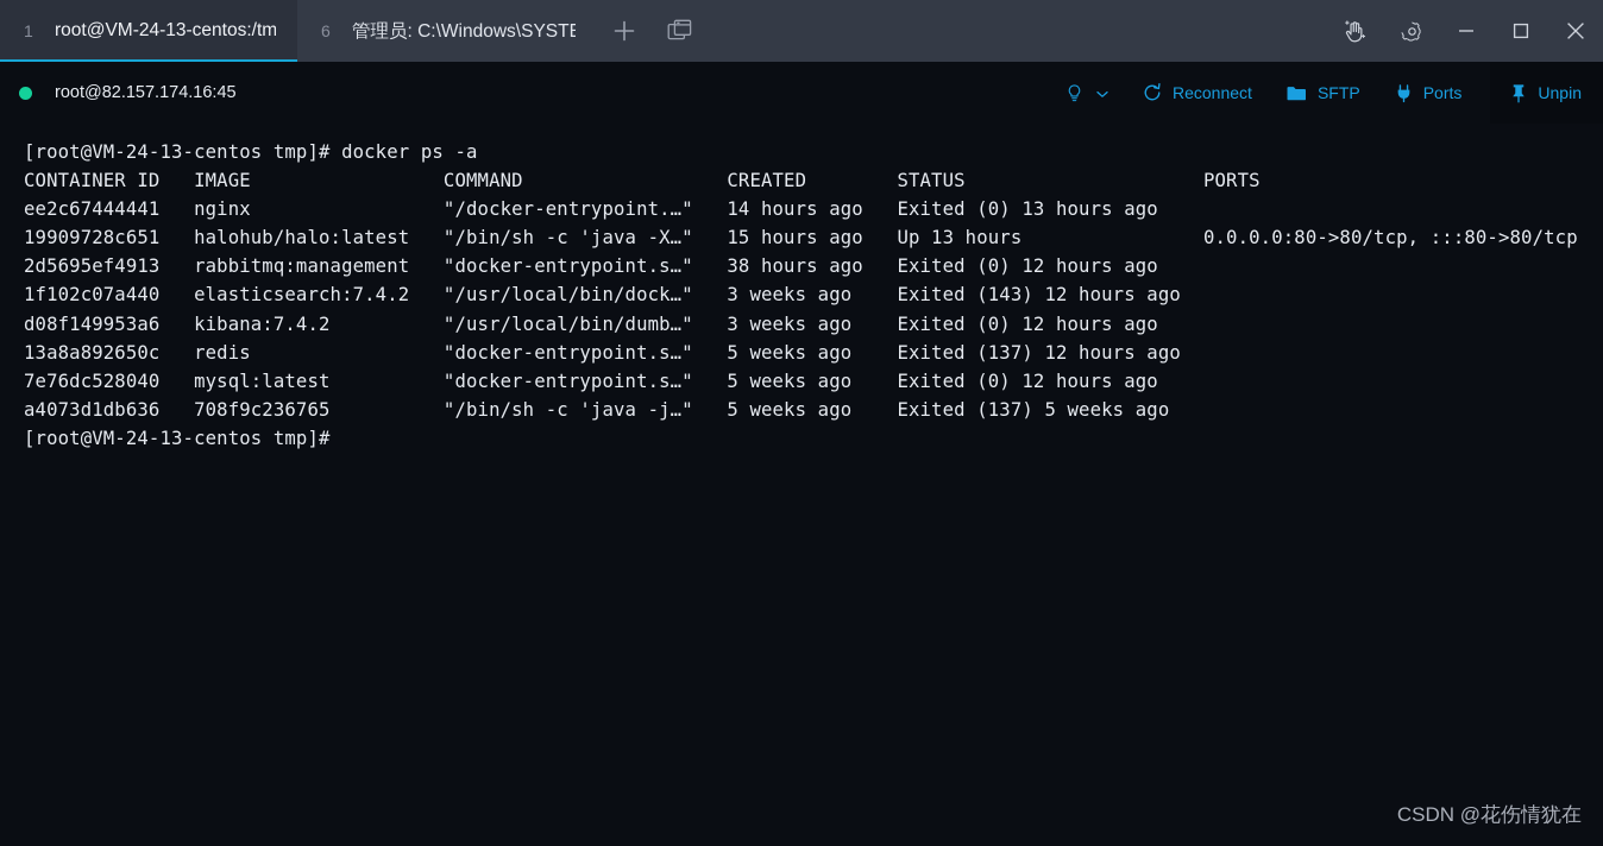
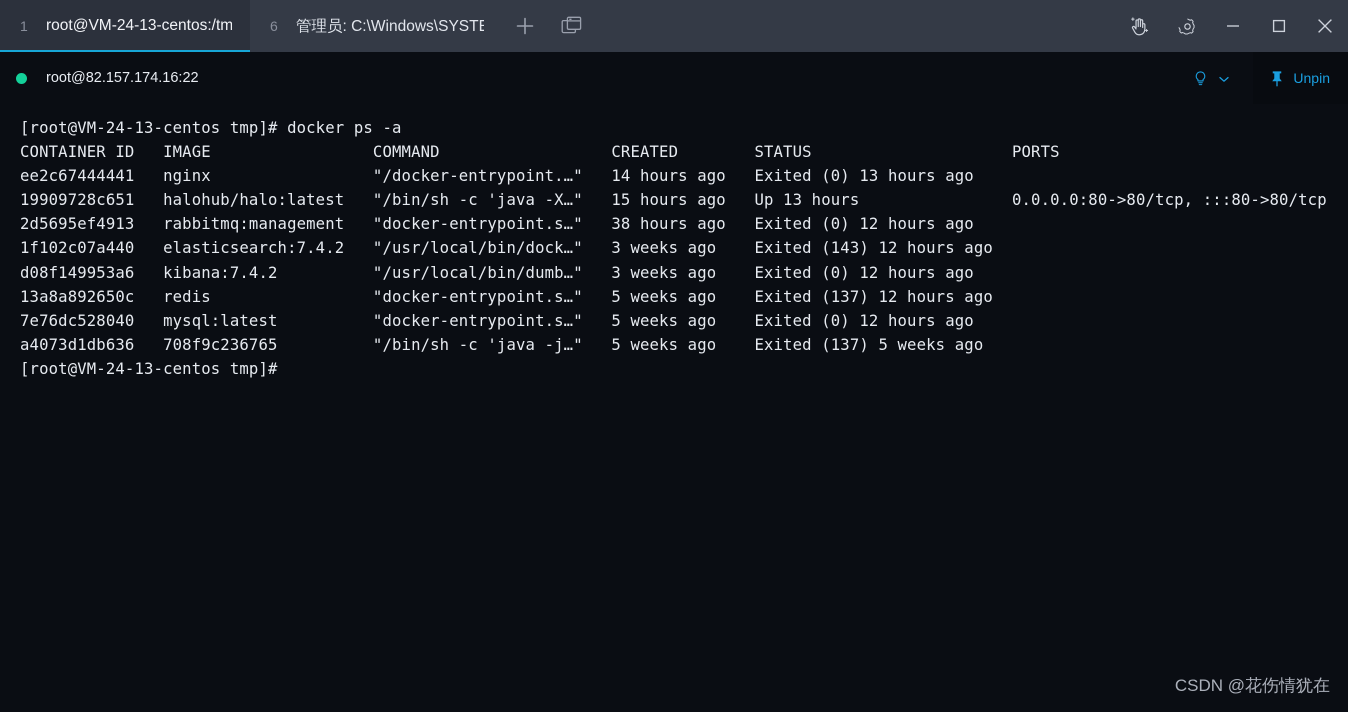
  1
  root@VM-24-13-centos:/tm
  6
  管理员: C:\Windows\SYSTE
- root@82.157.174.16:45
+ root@82.157.174.16:22
- Reconnect
- SFTP
- Ports
  Unpin
  [root@VM-24-13-centos tmp]# docker ps -a
  CONTAINER ID IMAGE COMMAND CREATED STATUS PORTS
  ee2c67444441 nginx "/docker-entrypoint.…" 14 hours ago Exited (0) 13 hours ago
  19909728c651 halohub/halo:latest "/bin/sh -c 'java -X…" 15 hours ago Up 13 hours 0.0.0.0:80->80/tcp, :::80->80/tcp
  2d5695ef4913 rabbitmq:management "docker-entrypoint.s…" 38 hours ago Exited (0) 12 hours ago
  1f102c07a440 elasticsearch:7.4.2 "/usr/local/bin/dock…" 3 weeks ago Exited (143) 12 hours ago
  d08f149953a6 kibana:7.4.2 "/usr/local/bin/dumb…" 3 weeks ago Exited (0) 12 hours ago
  13a8a892650c redis "docker-entrypoint.s…" 5 weeks ago Exited (137) 12 hours ago
  7e76dc528040 mysql:latest "docker-entrypoint.s…" 5 weeks ago Exited (0) 12 hours ago
  a4073d1db636 708f9c236765 "/bin/sh -c 'java -j…" 5 weeks ago Exited (137) 5 weeks ago
  [root@VM-24-13-centos tmp]#
  CSDN @花伤情犹在
